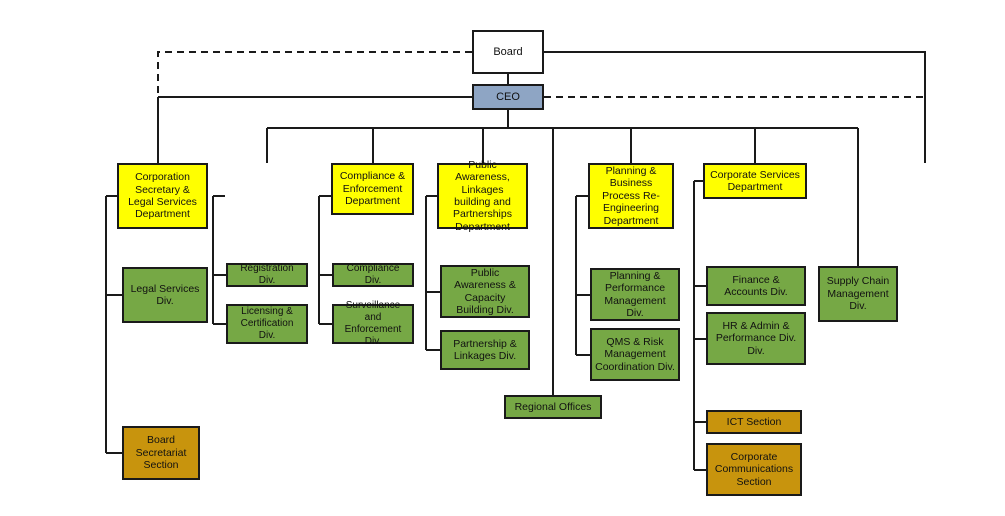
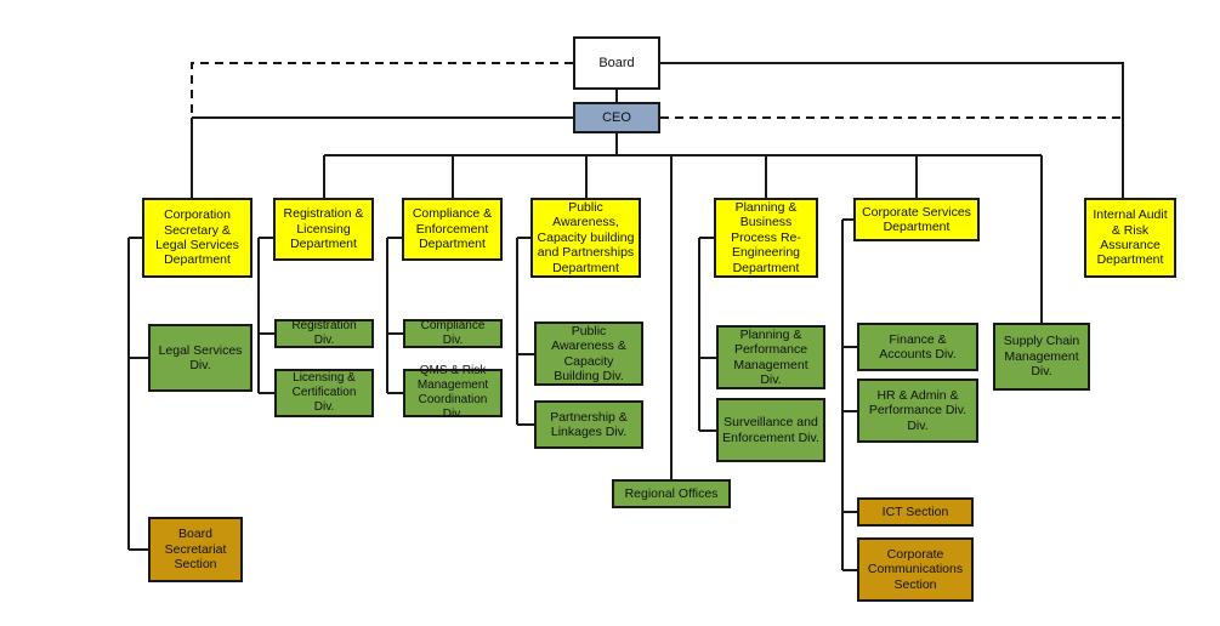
  Board
  CEO
  Corporation Secretary & Legal Services Department
+ Registration & Licensing Department
  Compliance & Enforcement Department
- Public Awareness, Linkages building and Partnerships Department
+ Public Awareness, Capacity building and Partnerships Department
  Planning & Business Process Re-Engineering Department
  Corporate Services Department
+ Internal Audit & Risk Assurance Department
  Legal Services Div.
  Registration Div.
  Licensing & Certification Div.
  Compliance Div.
- Surveillance and Enforcement Div.
+ QMS & Risk Management Coordination Div.
  Public Awareness & Capacity Building Div.
  Partnership & Linkages Div.
  Planning & Performance Management Div.
- QMS & Risk Management Coordination Div.
+ Surveillance and Enforcement Div.
  Finance & Accounts Div.
  HR & Admin & Performance Div. Div.
  Supply Chain Management Div.
  Regional Offices
  Board Secretariat Section
  ICT Section
  Corporate Communications Section
